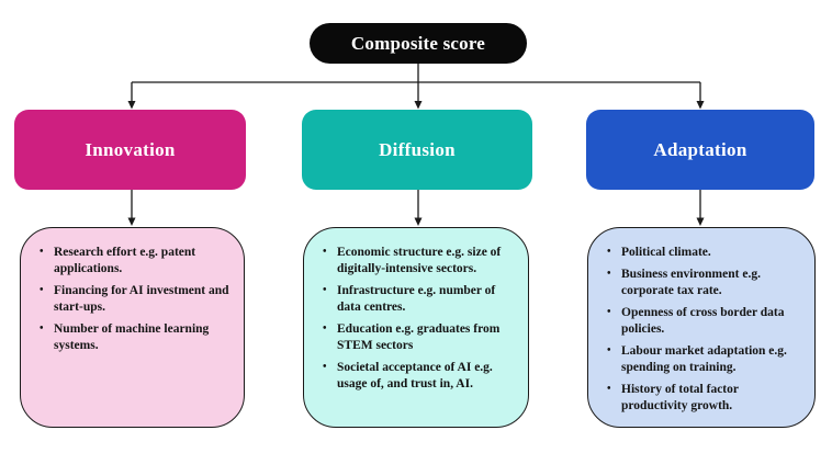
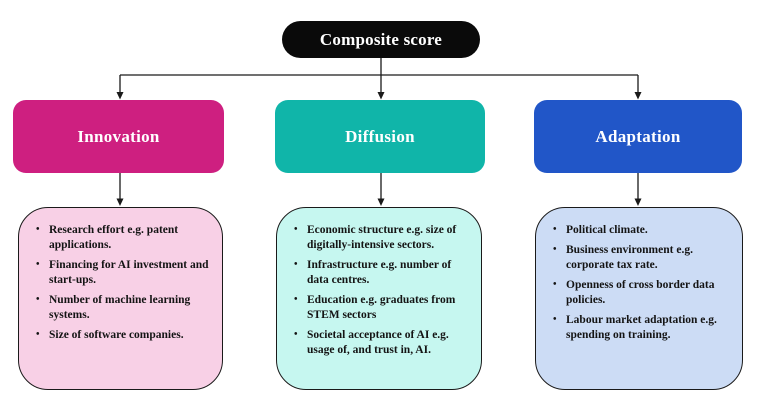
  Composite score
  Innovation
  Diffusion
  Adaptation
  Research effort e.g. patent applications.
  Financing for AI investment and start-ups.
  Number of machine learning systems.
+ Size of software companies.
  Economic structure e.g. size of digitally-intensive sectors.
  Infrastructure e.g. number of data centres.
  Education e.g. graduates from STEM sectors
  Societal acceptance of AI e.g. usage of, and trust in, AI.
  Political climate.
  Business environment e.g. corporate tax rate.
  Openness of cross border data policies.
  Labour market adaptation e.g. spending on training.
- History of total factor productivity growth.
